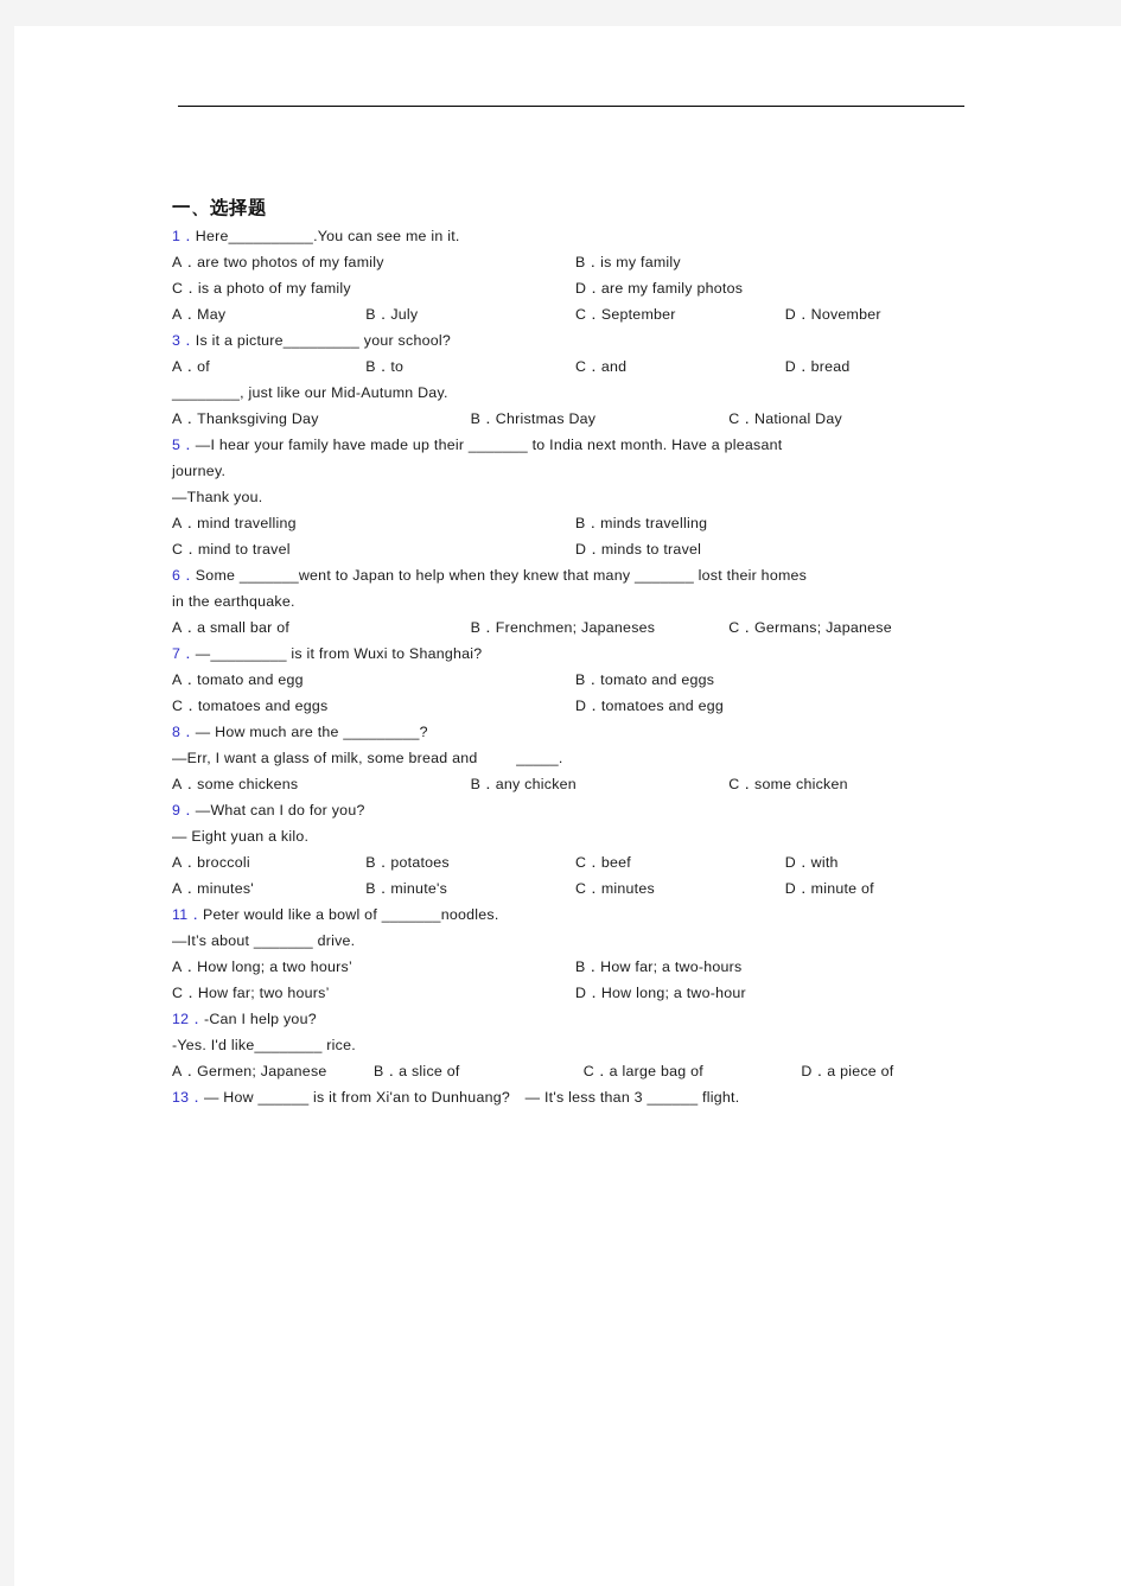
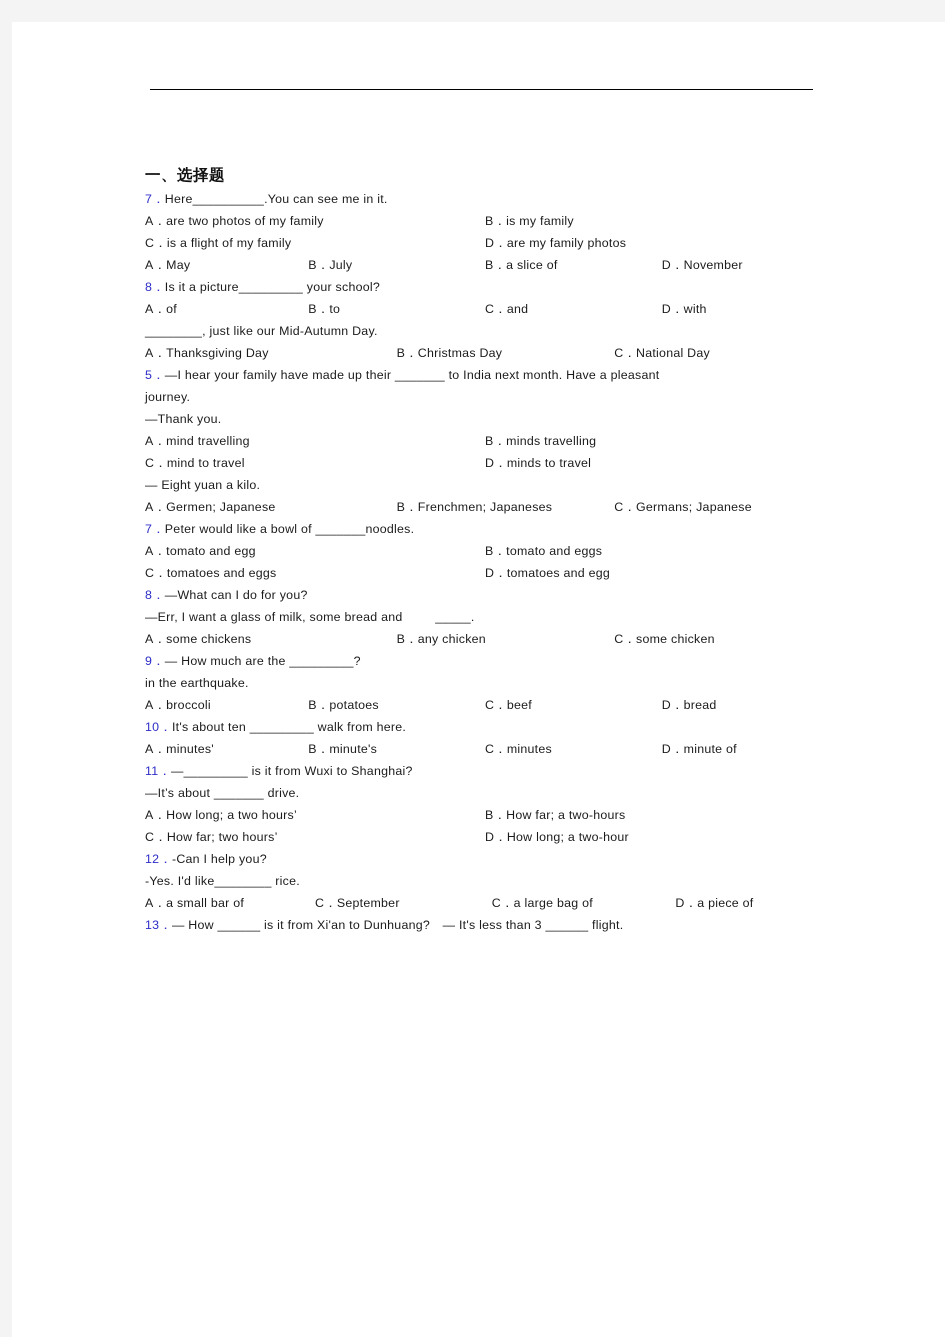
  一、选择题
- 1．Here__________.You can see me in it.
+ 7．Here__________.You can see me in it.
  A．are two photos of my family
  B．is my family
- C．is a photo of my family
+ C．is a flight of my family
  D．are my family photos
  A．May
  B．July
- C．September
+ B．a slice of
  D．November
- 3．Is it a picture_________ your school?
+ 8．Is it a picture_________ your school?
  A．of
  B．to
  C．and
- D．bread
+ D．with
  ________, just like our Mid-Autumn Day.
  A．Thanksgiving Day
  B．Christmas Day
  C．National Day
  5．—I hear your family have made up their _______ to India next month. Have a pleasant
  journey.
  —Thank you.
  A．mind travelling
  B．minds travelling
  C．mind to travel
  D．minds to travel
- 6．Some _______went to Japan to help when they knew that many _______ lost their homes
- in the earthquake.
+ — Eight yuan a kilo.
- A．a small bar of
+ A．Germen; Japanese
  B．Frenchmen; Japaneses
  C．Germans; Japanese
- 7．—_________ is it from Wuxi to Shanghai?
+ 7．Peter would like a bowl of _______noodles.
  A．tomato and egg
  B．tomato and eggs
  C．tomatoes and eggs
  D．tomatoes and egg
- 8．— How much are the _________?
+ 8．—What can I do for you?
  —Err, I want a glass of milk, some bread and _____.
  A．some chickens
  B．any chicken
  C．some chicken
- 9．—What can I do for you?
+ 9．— How much are the _________?
- — Eight yuan a kilo.
+ in the earthquake.
  A．broccoli
  B．potatoes
  C．beef
- D．with
+ D．bread
+ 10．It's about ten _________ walk from here.
  A．minutes'
  B．minute's
  C．minutes
  D．minute of
- 11．Peter would like a bowl of _______noodles.
+ 11．—_________ is it from Wuxi to Shanghai?
  —It’s about _______ drive.
  A．How long; a two hours’
  B．How far; a two-hours
  C．How far; two hours’
  D．How long; a two-hour
  12．-Can I help you?
  -Yes. I'd like________ rice.
- A．Germen; Japanese
+ A．a small bar of
- B．a slice of
+ C．September
  C．a large bag of
  D．a piece of
  13．— How ______ is it from Xi'an to Dunhuang? — It's less than 3 ______ flight.
